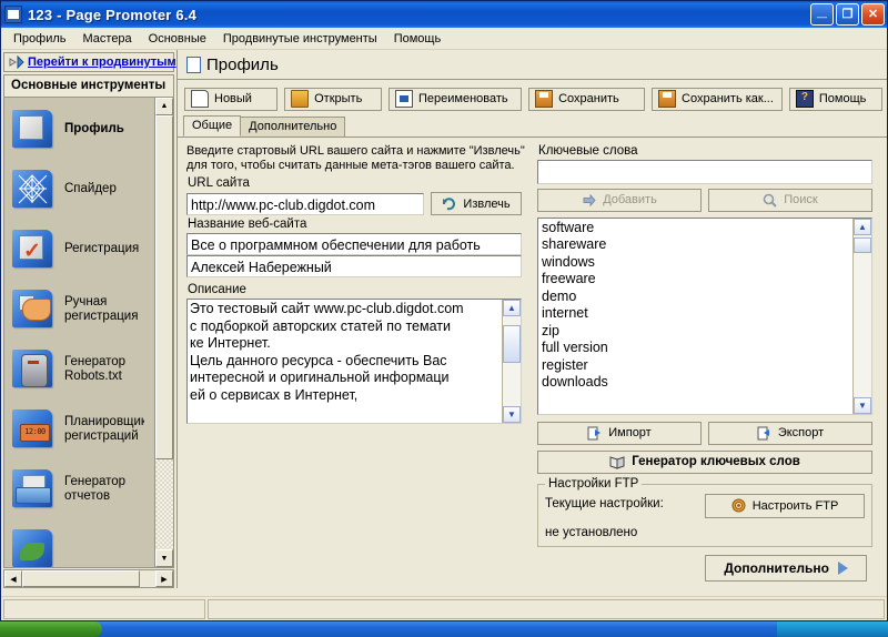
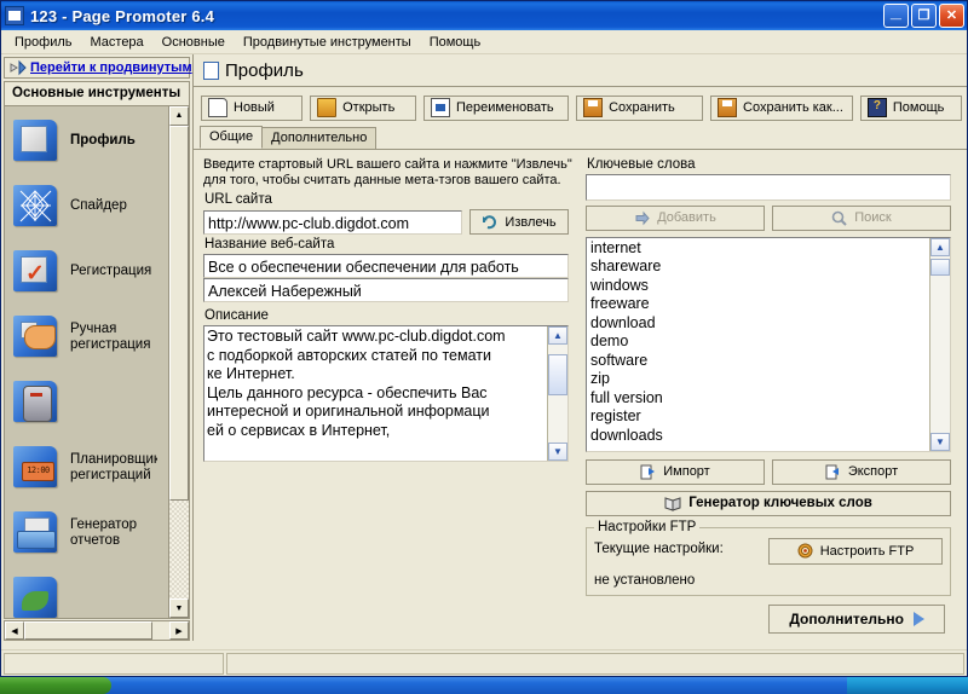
  123 - Page Promoter 6.4
  _
  ❐
  ✕
  Профиль
  Мастера
  Основные
  Продвинутые инструменты
  Помощь
  Перейти к продвинутым
  Основные инструменты
  Профиль
  Спайдер
  ✓
  Регистрация
  Ручная регистрация
- Генератор Robots.txt
  12:00
  Планировщик регистраций
  Генератор отчетов
  Профиль
  Новый
  Открыть
  Переименовать
  Сохранить
  Сохранить как...
  ?
  Помощь
  Общие
  Дополнительно
  Введите стартовый URL вашего сайта и нажмите "Извлечь" для того, чтобы считать данные мета-тэгов вашего сайта.
  URL сайта
  http://www.pc-club.digdot.com
  Извлечь
  Название веб-сайта
- Все о программном обеспечении для работь
+ Все о обеспечении обеспечении для работь
  Алексей Набережный
  Описание
  Это тестовый сайт www.pc-club.digdot.com
  с подборкой авторских статей по темати
  ке Интернет.
  Цель данного ресурса - обеспечить Вас
  интересной и оригинальной информаци
  ей о сервисах в Интернет,
  ▲
  ▼
  Ключевые слова
  Добавить
  Поиск
- software
+ internet
  shareware
  windows
  freeware
+ download
  demo
- internet
+ software
  zip
  full version
  register
  downloads
  ▲
  ▼
  Импорт
  Экспорт
  Генератор ключевых слов
  Настройки FTP
  Текущие настройки:
  Настроить FTP
  не установлено
  Дополнительно
